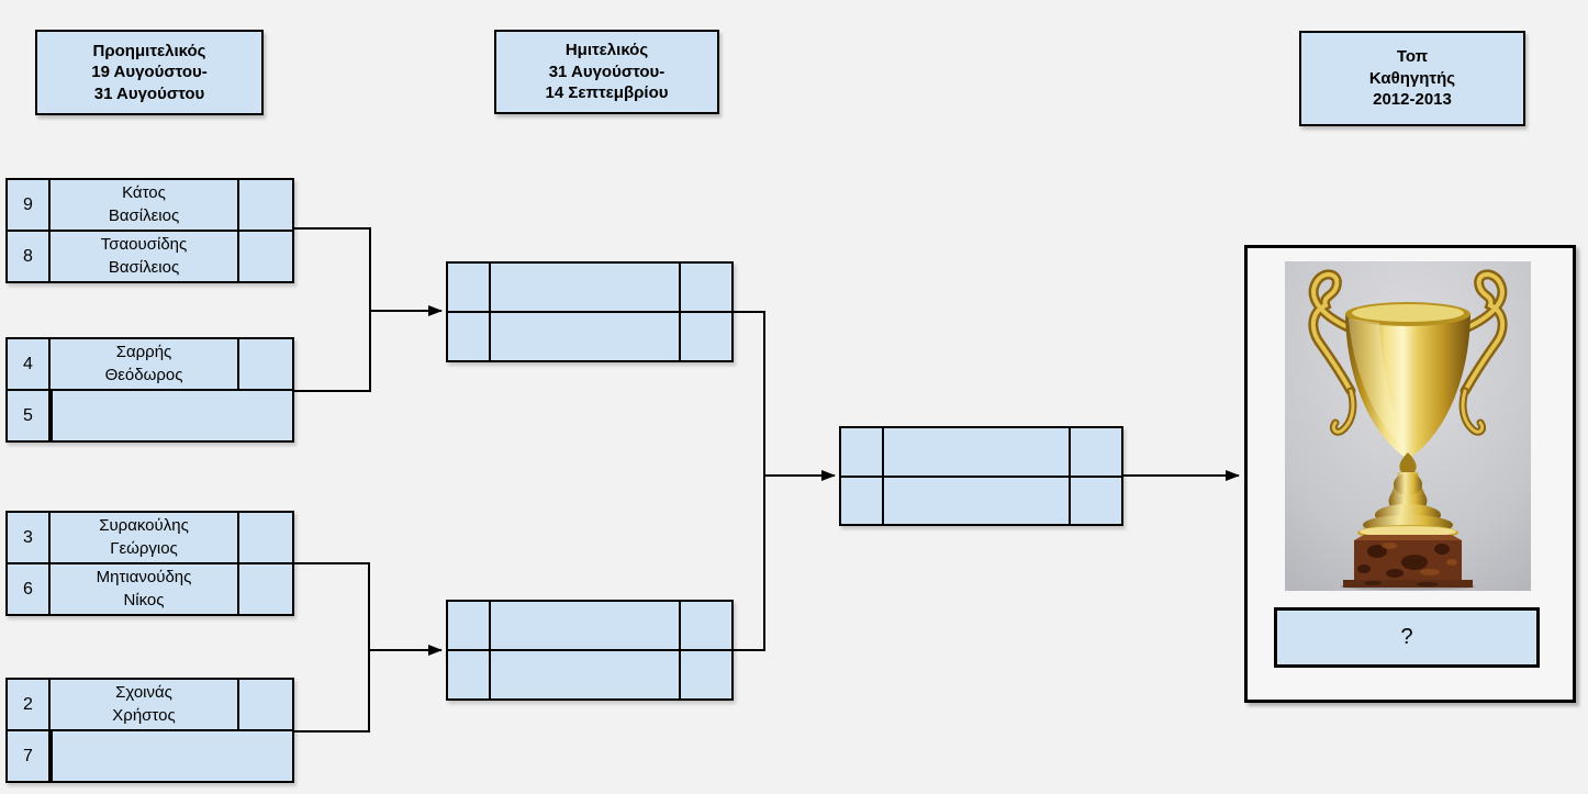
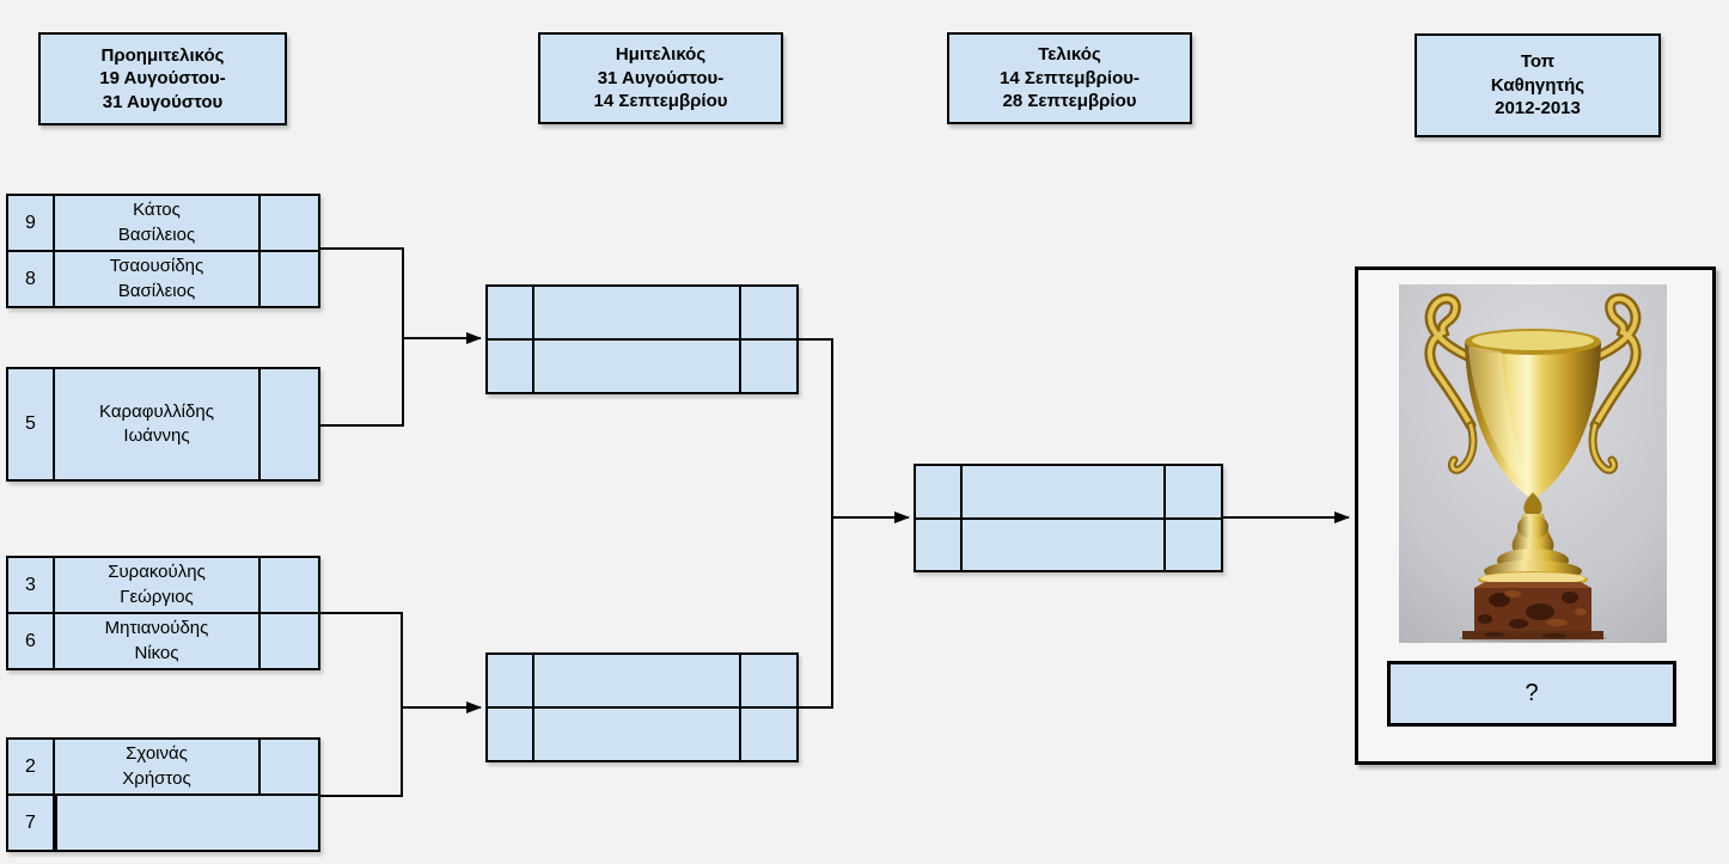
  Προημιτελικός
  19 Αυγούστου-
  31 Αυγούστου
  Ημιτελικός
  31 Αυγούστου-
  14 Σεπτεμβρίου
+ Τελικός
+ 14 Σεπτεμβρίου-
+ 28 Σεπτεμβρίου
  Τοπ
  Καθηγητής
  2012-2013
  9
  Κάτος
  Βασίλειος
  8
  Τσαουσίδης
  Βασίλειος
- 4
- Σαρρής
- Θεόδωρος
  5
+ Καραφυλλίδης
+ Ιωάννης
  3
  Συρακούλης
  Γεώργιος
  6
  Μητιανούδης
  Νίκος
  2
  Σχοινάς
  Χρήστος
  7
  ?
